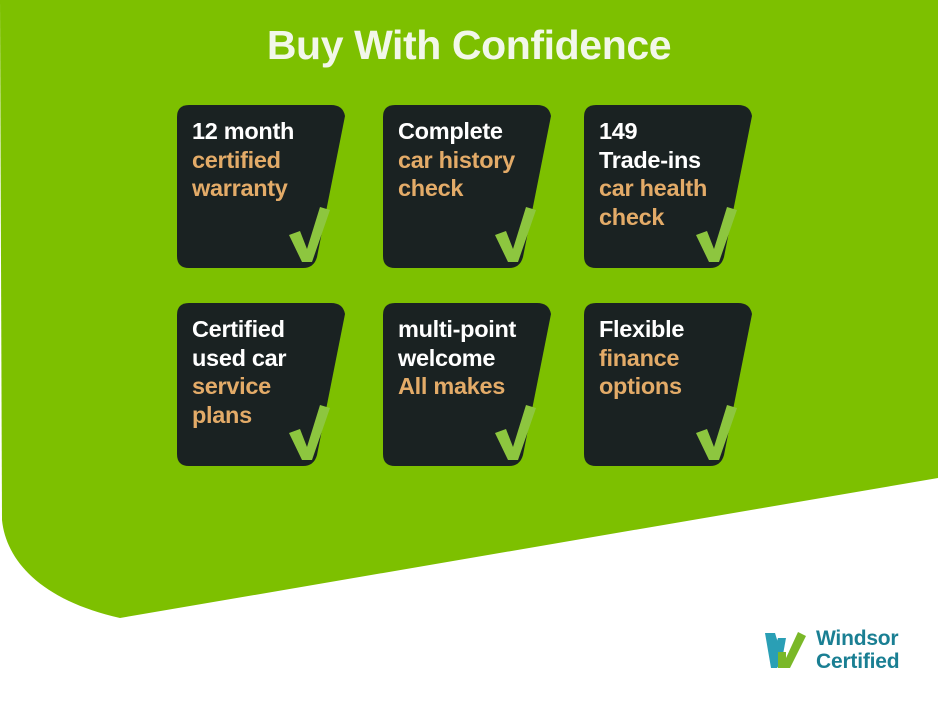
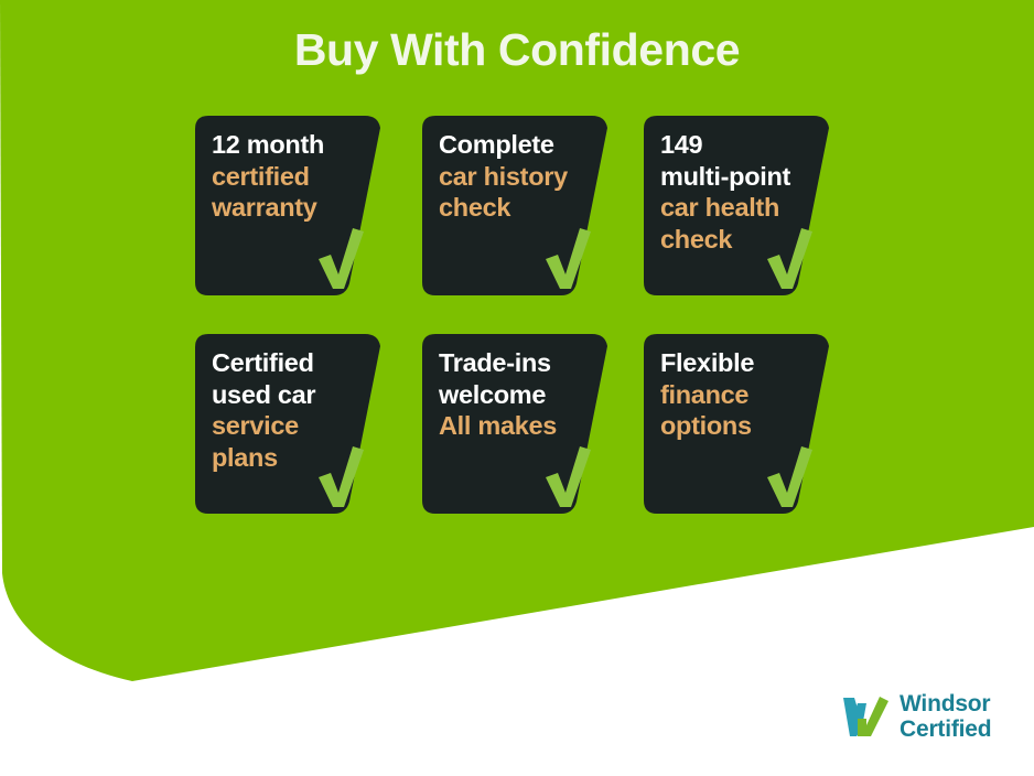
  Buy With Confidence
  12 month
  certified
  warranty
  Complete
  car history
  check
  149
- Trade-ins
+ multi-point
  car health
  check
  Certified
  used car
  service
  plans
- multi-point
+ Trade-ins
  welcome
  All makes
  Flexible
  finance
  options
  Windsor
  Certified
